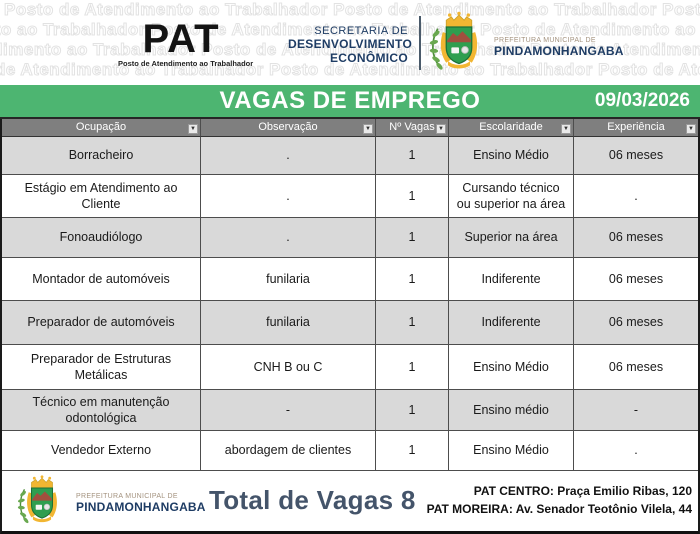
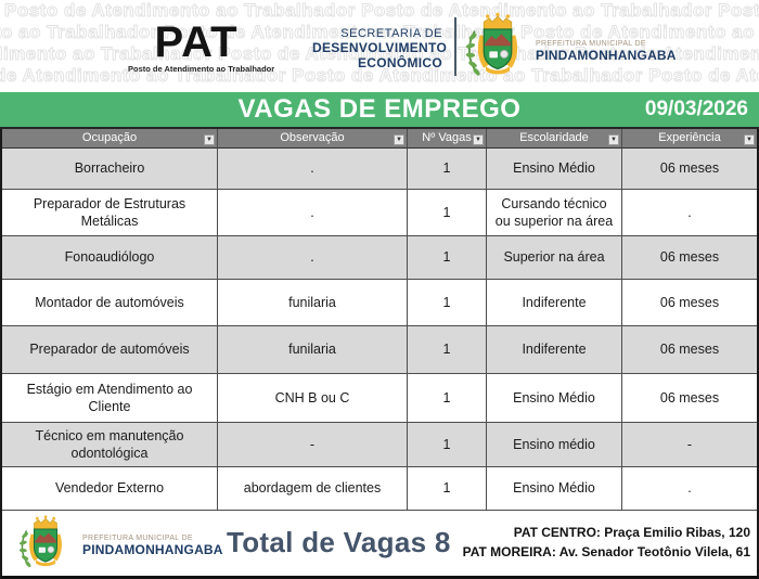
  PAT
  Posto de Atendimento ao Trabalhador
  SECRETARIA DE
  DESENVOLVIMENTO
  ECONÔMICO
  PINDAMONHANGABA
  VAGAS DE EMPREGO
  09/03/2026
  Ocupação
  Observação
  Nº Vagas
  Escolaridade
  Experiência
  Borracheiro
  .
  1
  Ensino Médio
  06 meses
- Estágio em Atendimento ao Cliente
+ Preparador de Estruturas Metálicas
  .
  1
  Cursando técnico ou superior na área
  .
  Fonoaudiólogo
  .
  1
  Superior na área
  06 meses
  Montador de automóveis
  funilaria
  1
  Indiferente
  06 meses
  Preparador de automóveis
  funilaria
  1
  Indiferente
  06 meses
- Preparador de Estruturas Metálicas
+ Estágio em Atendimento ao Cliente
  CNH B ou C
  1
  Ensino Médio
  06 meses
  Técnico em manutenção odontológica
  -
  1
  Ensino médio
  -
  Vendedor Externo
  abordagem de clientes
  1
  Ensino Médio
  .
  PINDAMONHANGABA
  Total de Vagas 8
  PAT CENTRO: Praça Emilio Ribas, 120
- PAT MOREIRA: Av. Senador Teotônio Vilela, 44
+ PAT MOREIRA: Av. Senador Teotônio Vilela, 61
